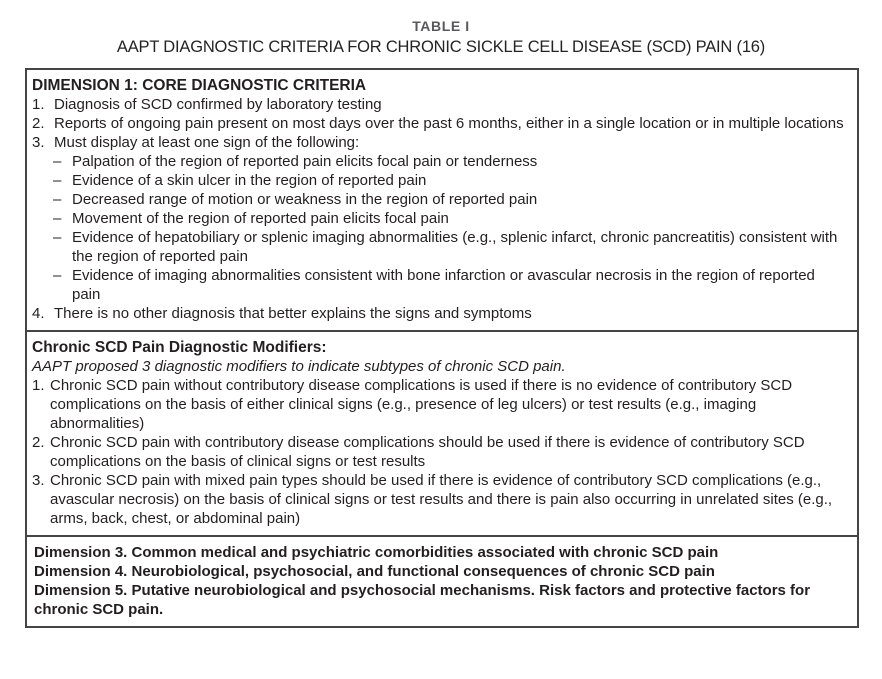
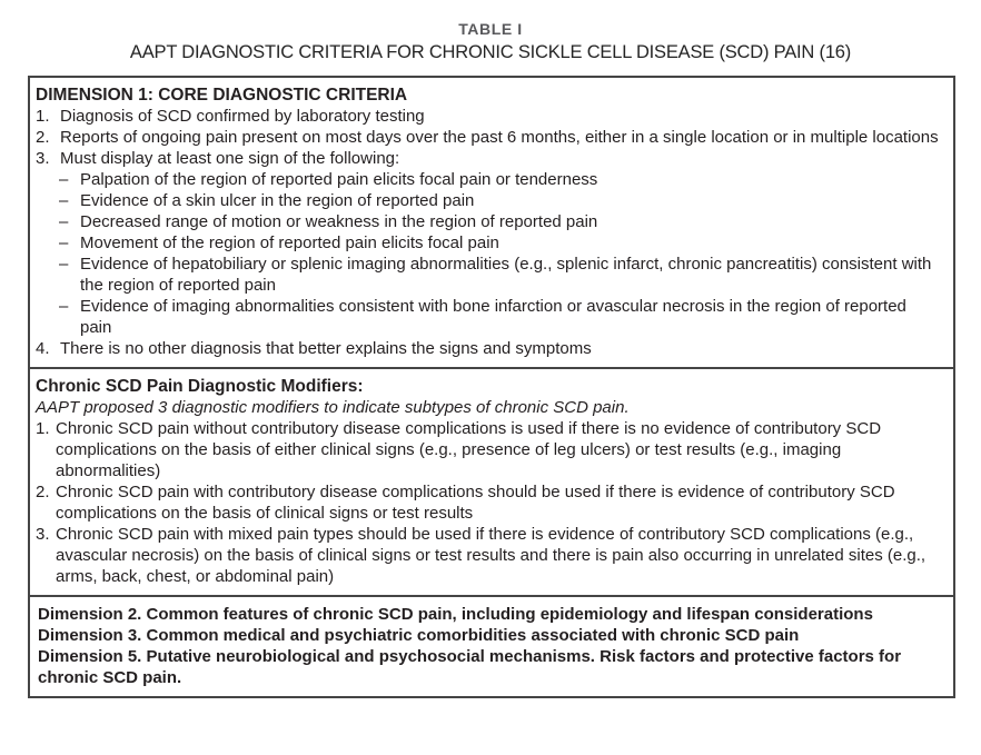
  TABLE I
  AAPT DIAGNOSTIC CRITERIA FOR CHRONIC SICKLE CELL DISEASE (SCD) PAIN (16)
  DIMENSION 1: CORE DIAGNOSTIC CRITERIA
  1.
  Diagnosis of SCD confirmed by laboratory testing
  2.
  Reports of ongoing pain present on most days over the past 6 months, either in a single location or in multiple locations
  3.
  Must display at least one sign of the following:
  –
  Palpation of the region of reported pain elicits focal pain or tenderness
  –
  Evidence of a skin ulcer in the region of reported pain
  –
  Decreased range of motion or weakness in the region of reported pain
  –
  Movement of the region of reported pain elicits focal pain
  –
  Evidence of hepatobiliary or splenic imaging abnormalities (e.g., splenic infarct, chronic pancreatitis) consistent with the region of reported pain
  –
  Evidence of imaging abnormalities consistent with bone infarction or avascular necrosis in the region of reported pain
  4.
  There is no other diagnosis that better explains the signs and symptoms
  Chronic SCD Pain Diagnostic Modifiers:
  AAPT proposed 3 diagnostic modifiers to indicate subtypes of chronic SCD pain.
  1.
  Chronic SCD pain without contributory disease complications is used if there is no evidence of contributory SCD complications on the basis of either clinical signs (e.g., presence of leg ulcers) or test results (e.g., imaging abnormalities)
  2.
  Chronic SCD pain with contributory disease complications should be used if there is evidence of contributory SCD complications on the basis of clinical signs or test results
  3.
  Chronic SCD pain with mixed pain types should be used if there is evidence of contributory SCD complications (e.g., avascular necrosis) on the basis of clinical signs or test results and there is pain also occurring in unrelated sites (e.g., arms, back, chest, or abdominal pain)
+ Dimension 2. Common features of chronic SCD pain, including epidemiology and lifespan considerations
  Dimension 3. Common medical and psychiatric comorbidities associated with chronic SCD pain
- Dimension 4. Neurobiological, psychosocial, and functional consequences of chronic SCD pain
  Dimension 5. Putative neurobiological and psychosocial mechanisms. Risk factors and protective factors for chronic SCD pain.
